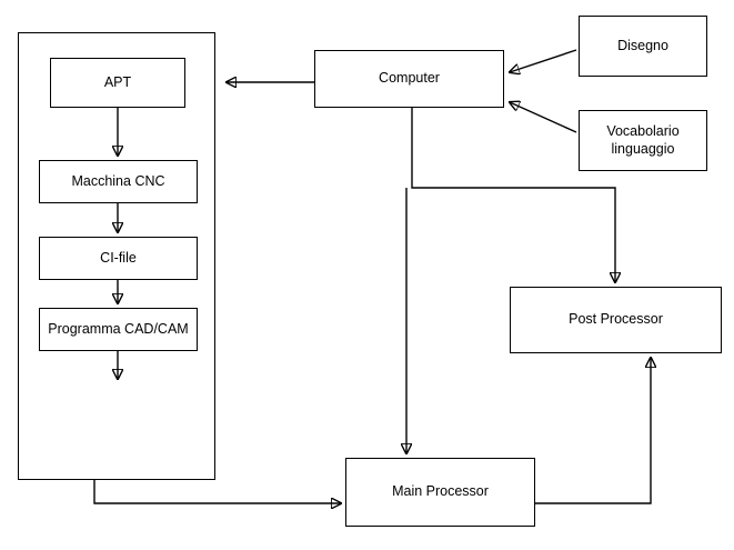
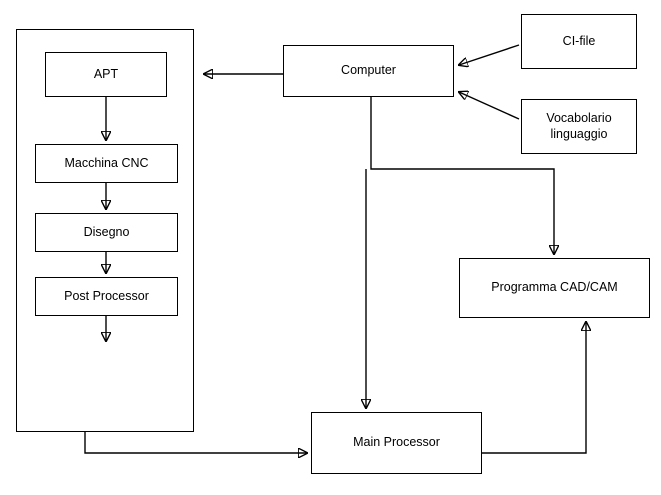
  APT
  Macchina CNC
- CI-file
+ Disegno
- Programma CAD/CAM
+ Post Processor
  Computer
- Disegno
+ CI-file
  Vocabolario
  linguaggio
- Post Processor
+ Programma CAD/CAM
  Main Processor
